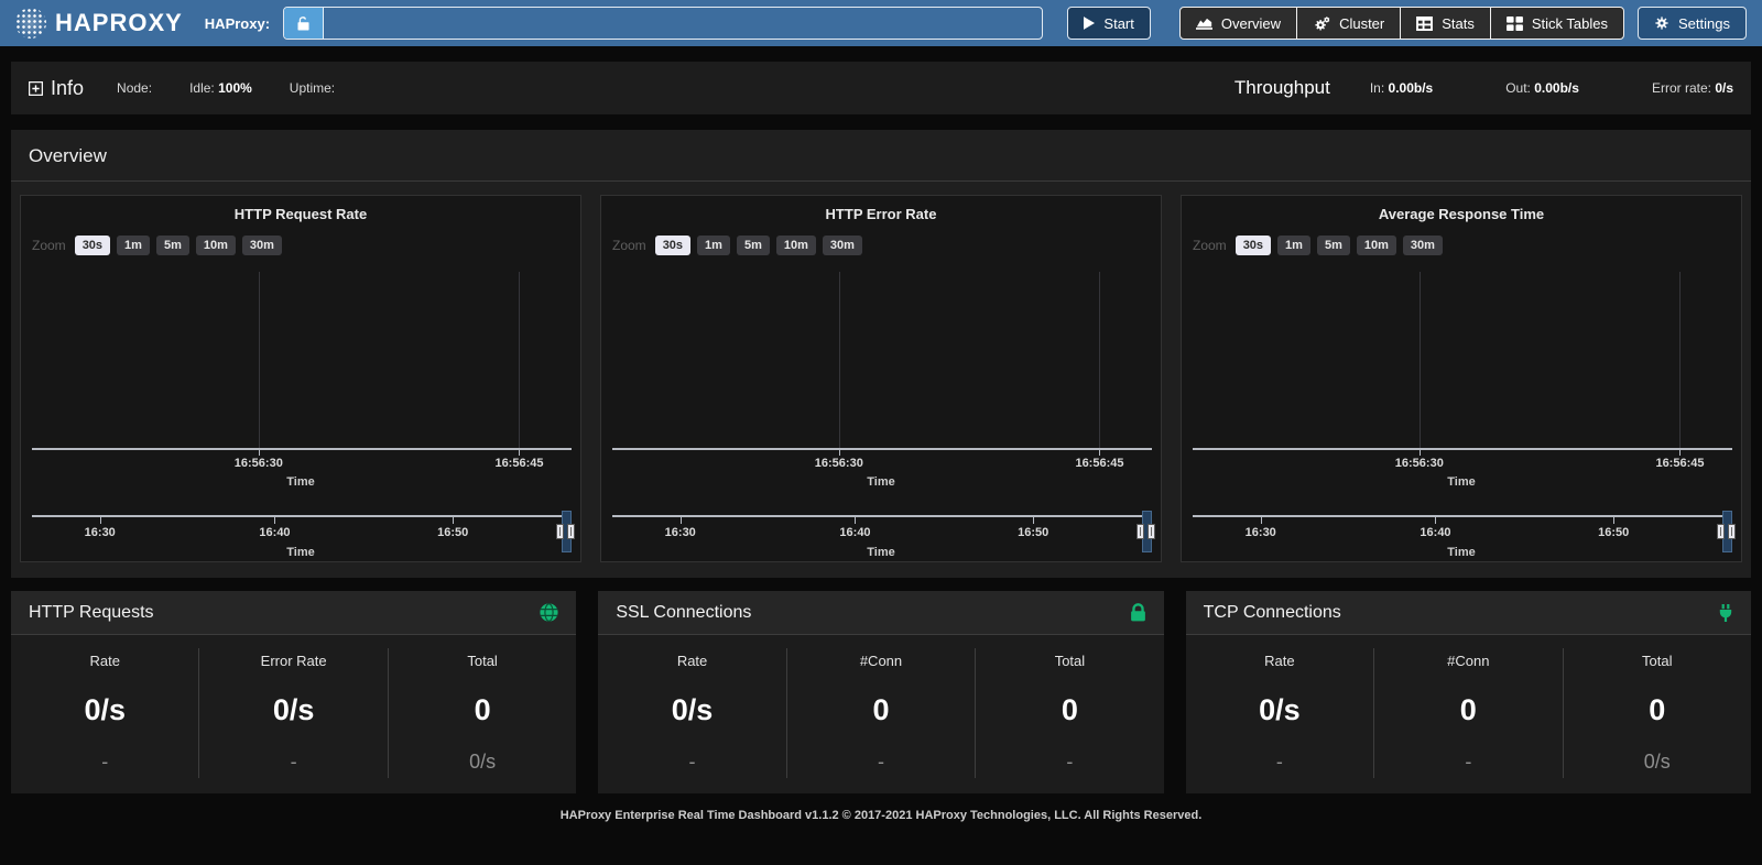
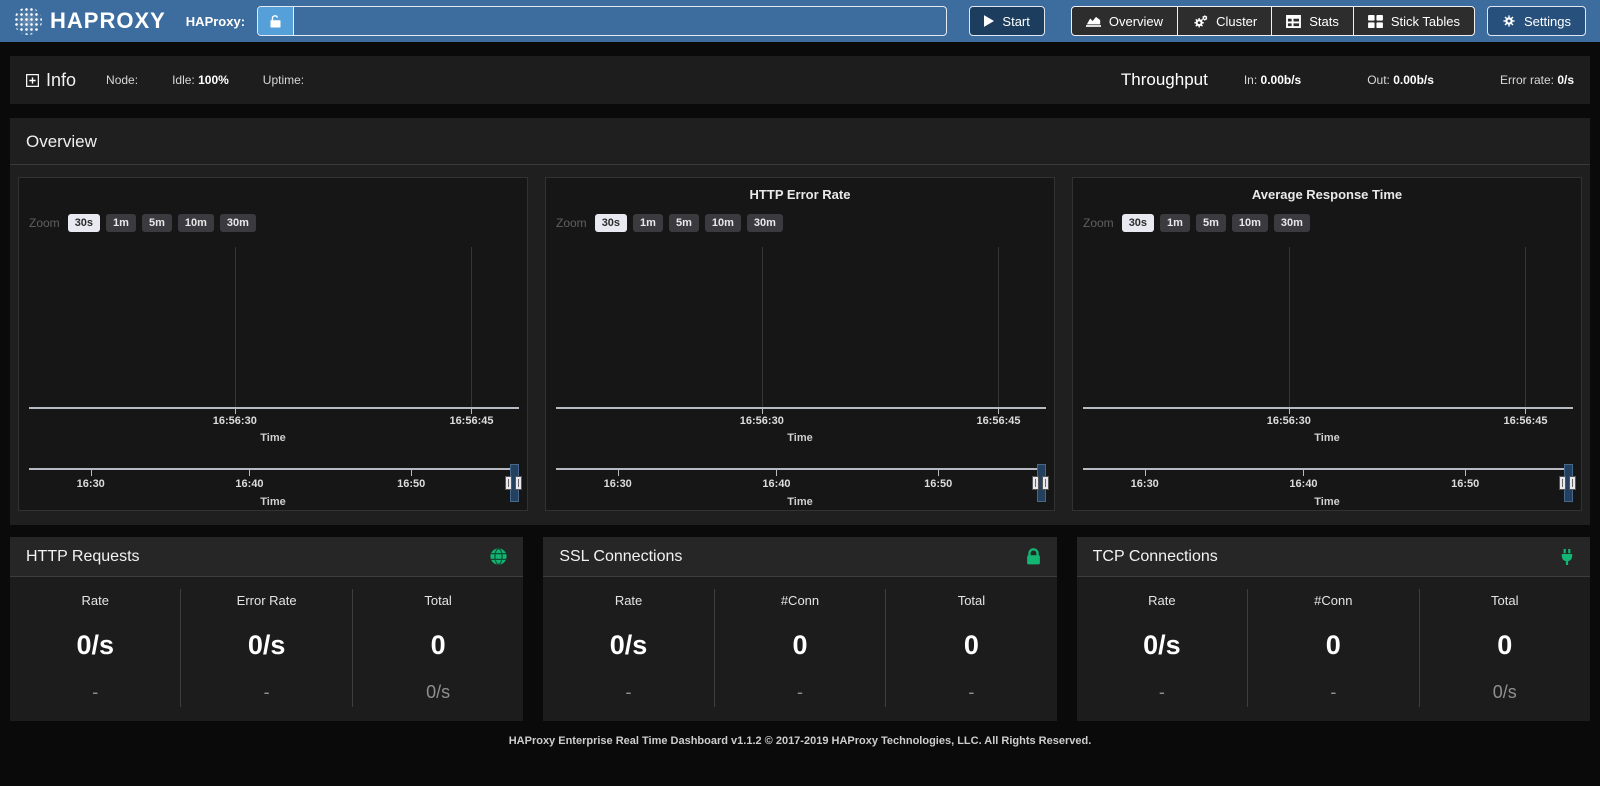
  HAPROXY
  HAProxy:
  Start
  Overview
  Cluster
  Stats
  Stick Tables
  Settings
  Info
  Node:
  Idle: 100%
  Uptime:
  Throughput
  In: 0.00b/s
  Out: 0.00b/s
  Error rate: 0/s
  Overview
- HTTP Request Rate
  Zoom
  30s
  1m
  5m
  10m
  30m
  16:56:30
  16:56:45
  Time
  16:30
  16:40
  16:50
  Time
  HTTP Error Rate
  Zoom
  30s
  1m
  5m
  10m
  30m
  16:56:30
  16:56:45
  Time
  16:30
  16:40
  16:50
  Time
  Average Response Time
  Zoom
  30s
  1m
  5m
  10m
  30m
  16:56:30
  16:56:45
  Time
  16:30
  16:40
  16:50
  Time
  HTTP Requests
  Rate
  0/s
  -
  Error Rate
  0/s
  -
  Total
  0
  0/s
  SSL Connections
  Rate
  0/s
  -
  #Conn
  0
  -
  Total
  0
  -
  TCP Connections
  Rate
  0/s
  -
  #Conn
  0
  -
  Total
  0
  0/s
- HAProxy Enterprise Real Time Dashboard v1.1.2 © 2017-2021 HAProxy Technologies, LLC. All Rights Reserved.
+ HAProxy Enterprise Real Time Dashboard v1.1.2 © 2017-2019 HAProxy Technologies, LLC. All Rights Reserved.
